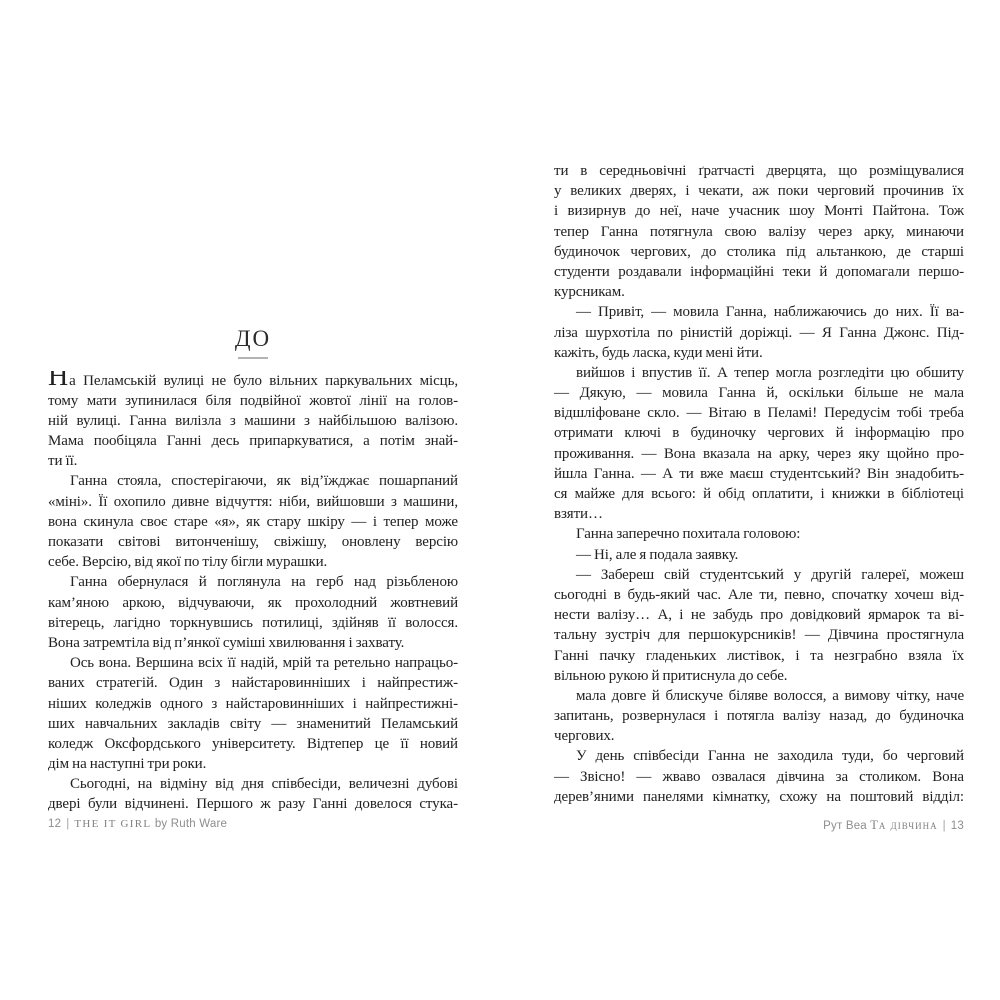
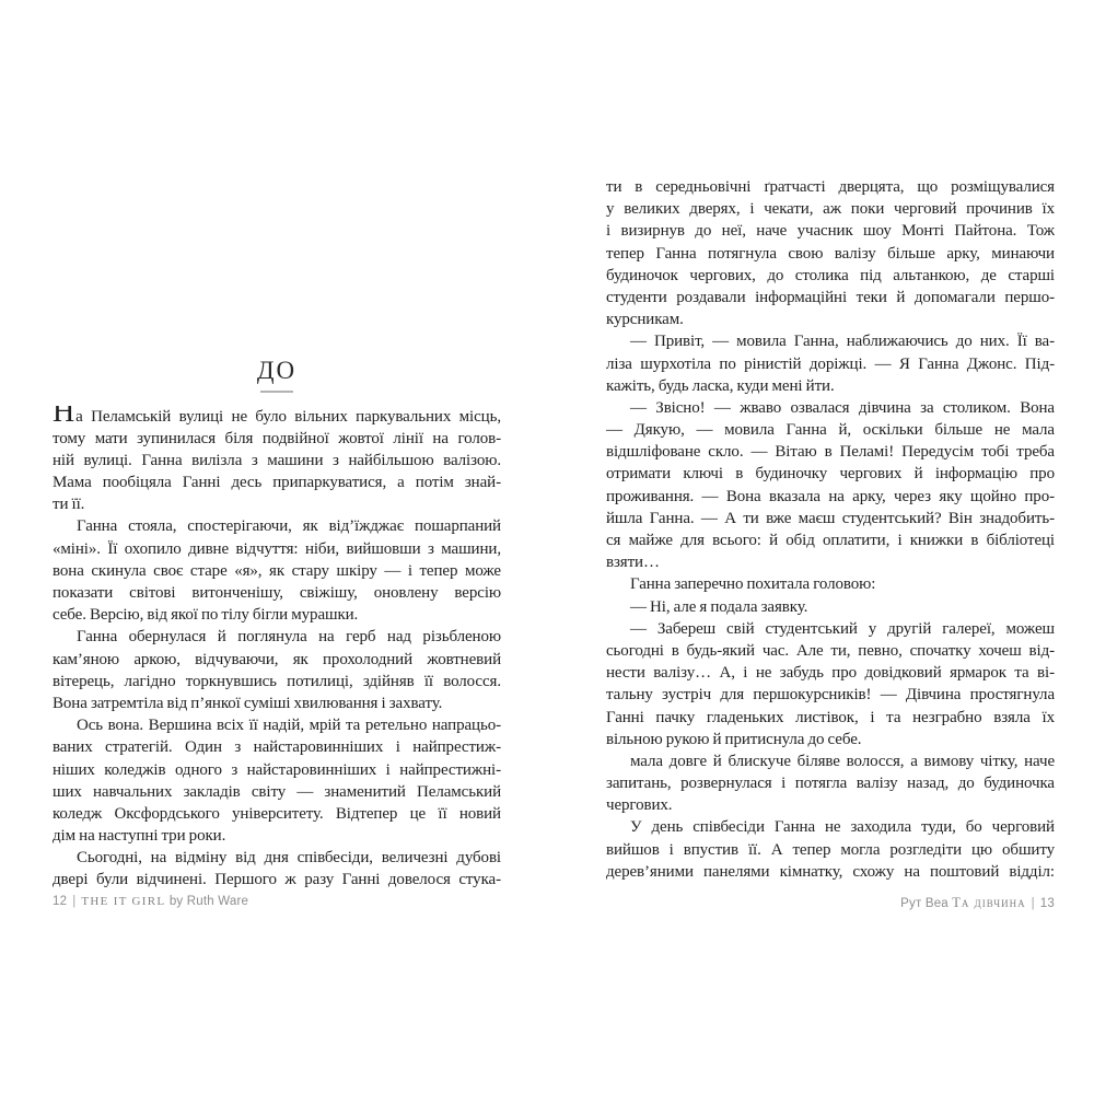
  ДО
  На Пеламській вулиці не було вільних паркувальних місць,
  тому мати зупинилася біля подвійної жовтої лінії на голов-
  ній вулиці. Ганна вилізла з машини з найбільшою валізою.
  Мама пообіцяла Ганні десь припаркуватися, а потім знай-
  ти її.
  Ганна стояла, спостерігаючи, як від’їжджає пошарпаний
  «міні». Її охопило дивне відчуття: ніби, вийшовши з машини,
  вона скинула своє старе «я», як стару шкіру — і тепер може
  показати світові витонченішу, свіжішу, оновлену версію
  себе. Версію, від якої по тілу бігли мурашки.
  Ганна обернулася й поглянула на герб над різьбленою
  кам’яною аркою, відчуваючи, як прохолодний жовтневий
  вітерець, лагідно торкнувшись потилиці, здійняв її волосся.
  Вона затремтіла від п’янкої суміші хвилювання і захвату.
  Ось вона. Вершина всіх її надій, мрій та ретельно напрацьо-
  ваних стратегій. Один з найстаровинніших і найпрестиж-
  ніших коледжів одного з найстаровинніших і найпрестижні-
  ших навчальних закладів світу — знаменитий Пеламський
  коледж Оксфордського університету. Відтепер це її новий
  дім на наступні три роки.
  Сьогодні, на відміну від дня співбесіди, величезні дубові
  двері були відчинені. Першого ж разу Ганні довелося стука-
  ти в середньовічні ґратчасті дверцята, що розміщувалися
  у великих дверях, і чекати, аж поки черговий прочинив їх
  і визирнув до неї, наче учасник шоу Монті Пайтона. Тож
- тепер Ганна потягнула свою валізу через арку, минаючи
+ тепер Ганна потягнула свою валізу більше арку, минаючи
  будиночок чергових, до столика під альтанкою, де старші
  студенти роздавали інформаційні теки й допомагали першо-
  курсникам.
  — Привіт, — мовила Ганна, наближаючись до них. Її ва-
  ліза шурхотіла по рінистій доріжці. — Я Ганна Джонс. Під-
  кажіть, будь ласка, куди мені йти.
- вийшов і впустив її. А тепер могла розгледіти цю обшиту
+ — Звісно! — жваво озвалася дівчина за столиком. Вона
  — Дякую, — мовила Ганна й, оскільки більше не мала
  відшліфоване скло. — Вітаю в Пеламі! Передусім тобі треба
  отримати ключі в будиночку чергових й інформацію про
  проживання. — Вона вказала на арку, через яку щойно про-
  йшла Ганна. — А ти вже маєш студентський? Він знадобить-
  ся майже для всього: й обід оплатити, і книжки в бібліотеці
  взяти…
  Ганна заперечно похитала головою:
  — Ні, але я подала заявку.
  — Забереш свій студентський у другій галереї, можеш
  сьогодні в будь-який час. Але ти, певно, спочатку хочеш від-
  нести валізу… А, і не забудь про довідковий ярмарок та ві-
  тальну зустріч для першокурсників! — Дівчина простягнула
  Ганні пачку гладеньких листівок, і та незграбно взяла їх
  вільною рукою й притиснула до себе.
  мала довге й блискуче біляве волосся, а вимову чітку, наче
  запитань, розвернулася і потягла валізу назад, до будиночка
  чергових.
  У день співбесіди Ганна не заходила туди, бо черговий
- — Звісно! — жваво озвалася дівчина за столиком. Вона
+ вийшов і впустив її. А тепер могла розгледіти цю обшиту
  дерев’яними панелями кімнатку, схожу на поштовий відділ:
  12 | THE IT GIRL by Ruth Ware
  Рут Веа Та дівчина | 13
